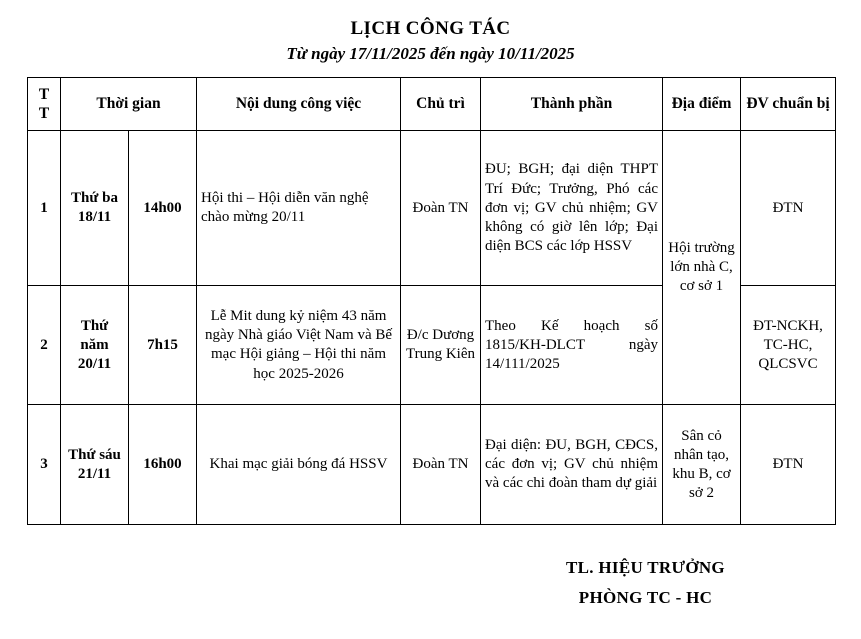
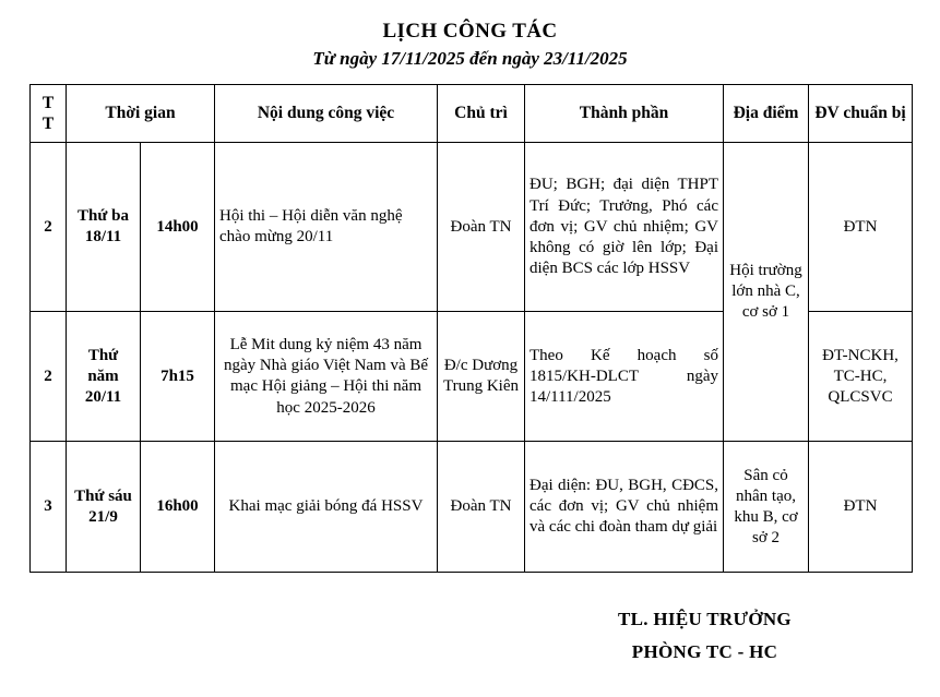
  LỊCH CÔNG TÁC
- Từ ngày 17/11/2025 đến ngày 10/11/2025
+ Từ ngày 17/11/2025 đến ngày 23/11/2025
  T T	Thời gian	Nội dung công việc	Chủ trì	Thành phần	Địa điểm	ĐV chuẩn bị
- 1	Thứ ba 18/11	14h00	Hội thi – Hội diễn văn nghệ chào mừng 20/11	Đoàn TN	ĐU; BGH; đại diện THPT Trí Đức; Trưởng, Phó các đơn vị; GV chủ nhiệm; GV không có giờ lên lớp; Đại diện BCS các lớp HSSV	Hội trường lớn nhà C, cơ sở 1	ĐTN
+ 2	Thứ ba 18/11	14h00	Hội thi – Hội diễn văn nghệ chào mừng 20/11	Đoàn TN	ĐU; BGH; đại diện THPT Trí Đức; Trưởng, Phó các đơn vị; GV chủ nhiệm; GV không có giờ lên lớp; Đại diện BCS các lớp HSSV	Hội trường lớn nhà C, cơ sở 1	ĐTN
  2	Thứ năm 20/11	7h15	Lễ Mit dung kỷ niệm 43 năm ngày Nhà giáo Việt Nam và Bế mạc Hội giảng – Hội thi năm học 2025-2026	Đ/c Dương Trung Kiên	Theo Kế hoạch số 1815/KH-DLCT ngày 14/111/2025	ĐT-NCKH, TC-HC, QLCSVC
- 3	Thứ sáu 21/11	16h00	Khai mạc giải bóng đá HSSV	Đoàn TN	Đại diện: ĐU, BGH, CĐCS, các đơn vị; GV chủ nhiệm và các chi đoàn tham dự giải	Sân cỏ nhân tạo, khu B, cơ sở 2	ĐTN
+ 3	Thứ sáu 21/9	16h00	Khai mạc giải bóng đá HSSV	Đoàn TN	Đại diện: ĐU, BGH, CĐCS, các đơn vị; GV chủ nhiệm và các chi đoàn tham dự giải	Sân cỏ nhân tạo, khu B, cơ sở 2	ĐTN
  TL. HIỆU TRƯỞNG
  PHÒNG TC - HC
